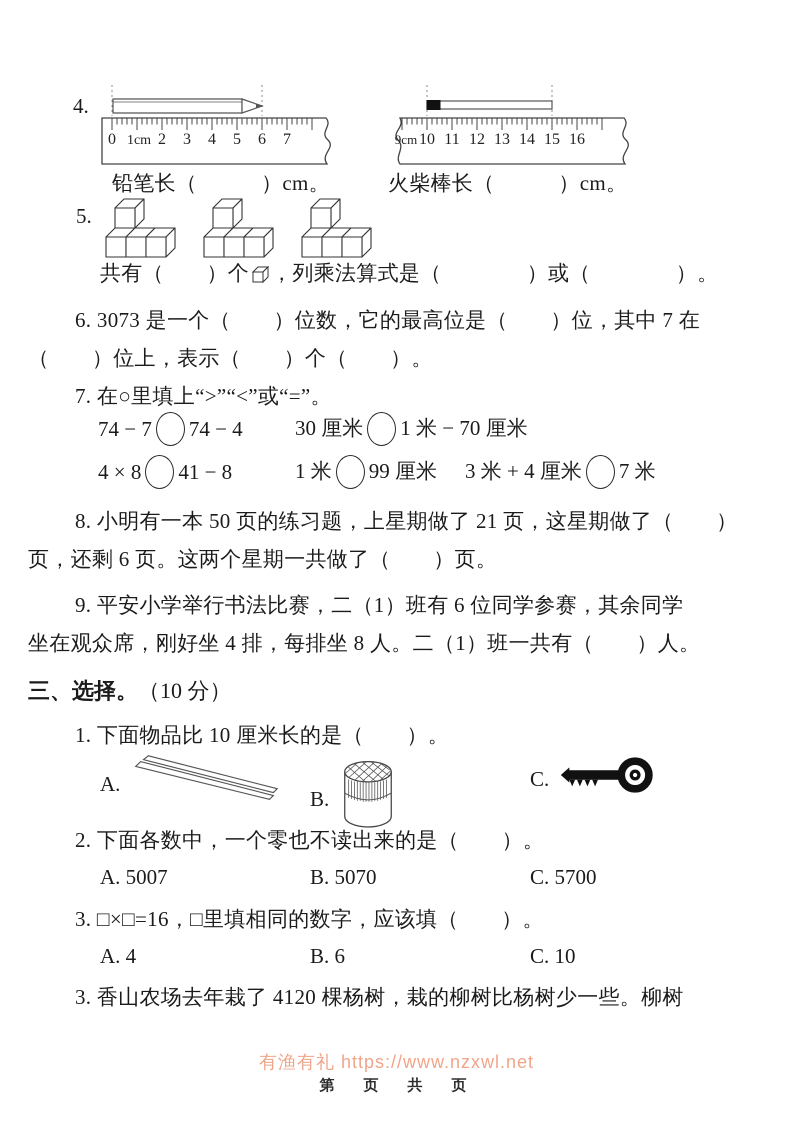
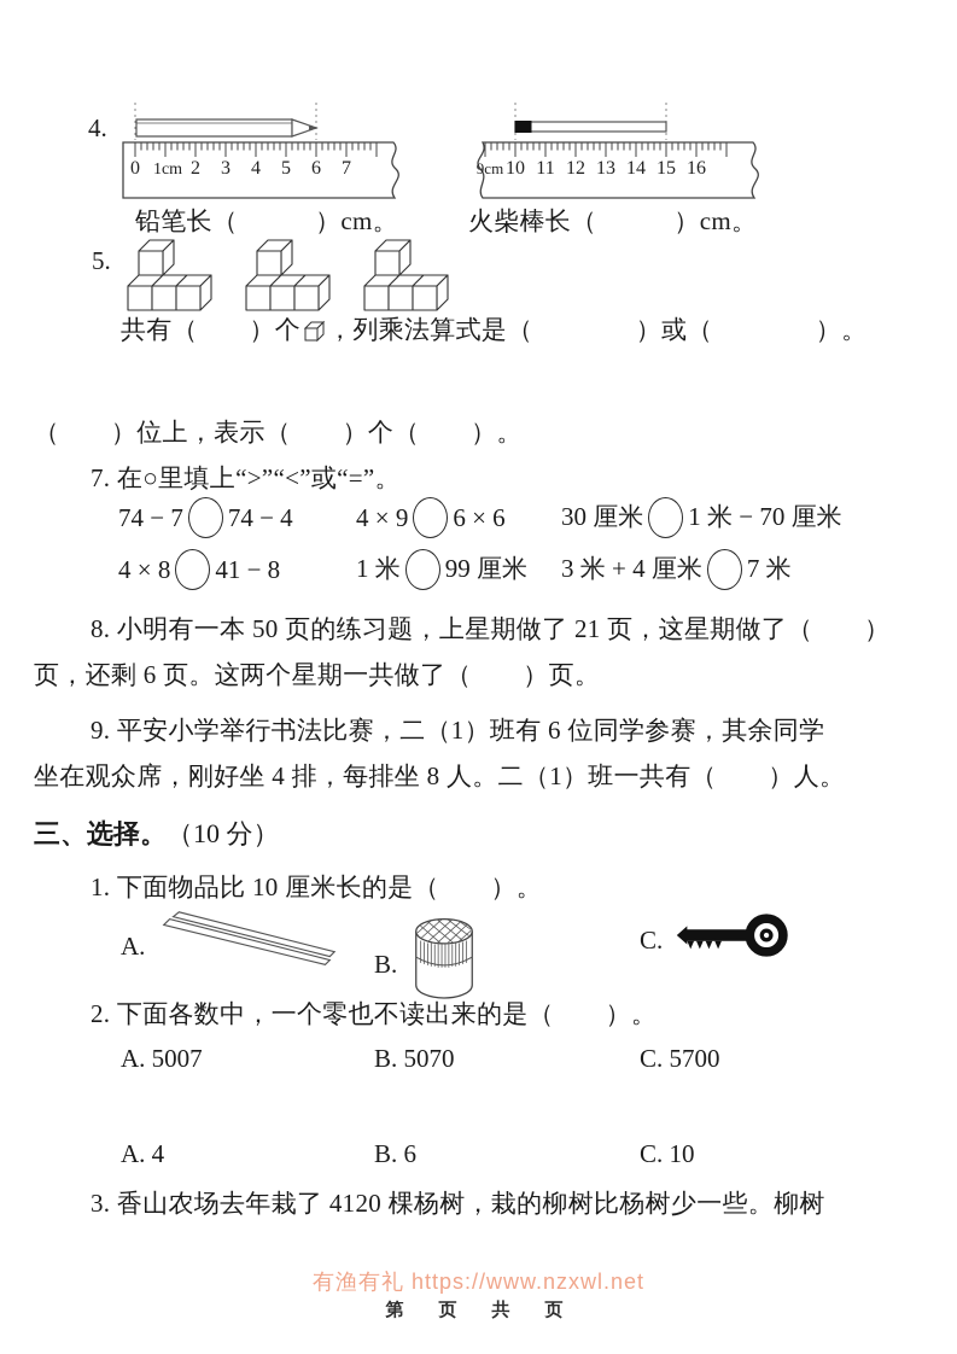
  4.
  0
  1cm
  2
  3
  4
  5
  6
  7
  9cm
  10
  11
  12
  13
  14
  15
  16
  铅笔长（ ）cm。
  火柴棒长（ ）cm。
  5.
  共有（ ）个 ，列乘法算式是（ ）或（ ）。
- 6. 3073 是一个（ ）位数，它的最高位是（ ）位，其中 7 在
  （ ）位上，表示（ ）个（ ）。
  7. 在○里填上“>”“<”或“=”。
  74 − 7
  74 − 4
+ 4 × 9
+ 6 × 6
  30 厘米
  1 米 − 70 厘米
  4 × 8
  41 − 8
  1 米
  99 厘米
  3 米 + 4 厘米
  7 米
  8. 小明有一本 50 页的练习题，上星期做了 21 页，这星期做了（ ）
  页，还剩 6 页。这两个星期一共做了（ ）页。
  9. 平安小学举行书法比赛，二（1）班有 6 位同学参赛，其余同学
  坐在观众席，刚好坐 4 排，每排坐 8 人。二（1）班一共有（ ）人。
  三、选择。（10 分）
  1. 下面物品比 10 厘米长的是（ ）。
  A.
  B.
  C.
  2. 下面各数中，一个零也不读出来的是（ ）。
  A. 5007
  B. 5070
  C. 5700
- 3. □×□=16，□里填相同的数字，应该填（ ）。
  A. 4
  B. 6
  C. 10
  3. 香山农场去年栽了 4120 棵杨树，栽的柳树比杨树少一些。柳树
  有渔有礼 https://www.nzxwl.net
  第 页 共 页
